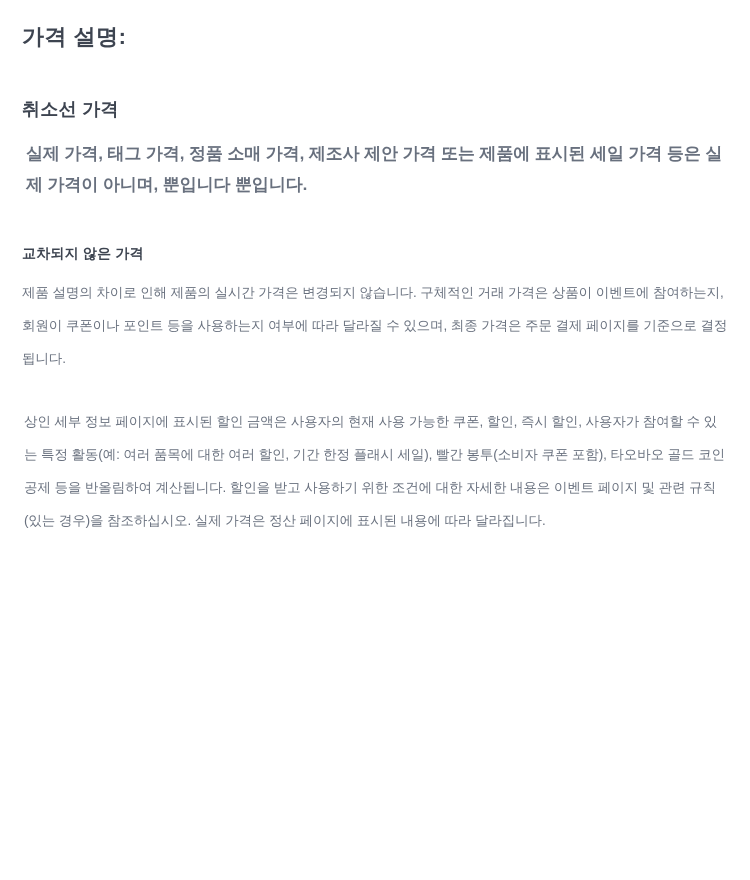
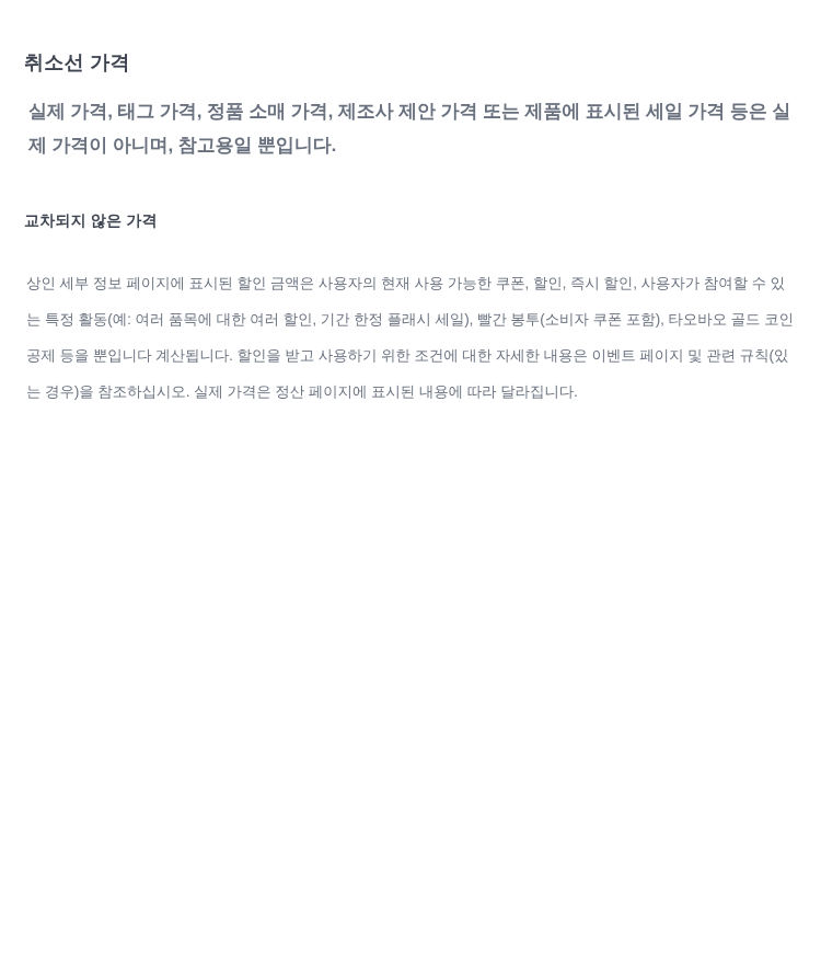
- 가격 설명:
  취소선 가격
- 실제 가격, 태그 가격, 정품 소매 가격, 제조사 제안 가격 또는 제품에 표시된 세일 가격 등은 실제 가격이 아니며, 뿐입니다 뿐입니다.
+ 실제 가격, 태그 가격, 정품 소매 가격, 제조사 제안 가격 또는 제품에 표시된 세일 가격 등은 실제 가격이 아니며, 참고용일 뿐입니다.
  교차되지 않은 가격
- 제품 설명의 차이로 인해 제품의 실시간 가격은 변경되지 않습니다. 구체적인 거래 가격은 상품이 이벤트에 참여하는지, 회원이 쿠폰이나 포인트 등을 사용하는지 여부에 따라 달라질 수 있으며, 최종 가격은 주문 결제 페이지를 기준으로 결정됩니다.
- 상인 세부 정보 페이지에 표시된 할인 금액은 사용자의 현재 사용 가능한 쿠폰, 할인, 즉시 할인, 사용자가 참여할 수 있는 특정 활동(예: 여러 품목에 대한 여러 할인, 기간 한정 플래시 세일), 빨간 봉투(소비자 쿠폰 포함), 타오바오 골드 코인 공제 등을 반올림하여 계산됩니다. 할인을 받고 사용하기 위한 조건에 대한 자세한 내용은 이벤트 페이지 및 관련 규칙(있는 경우)을 참조하십시오. 실제 가격은 정산 페이지에 표시된 내용에 따라 달라집니다.
+ 상인 세부 정보 페이지에 표시된 할인 금액은 사용자의 현재 사용 가능한 쿠폰, 할인, 즉시 할인, 사용자가 참여할 수 있는 특정 활동(예: 여러 품목에 대한 여러 할인, 기간 한정 플래시 세일), 빨간 봉투(소비자 쿠폰 포함), 타오바오 골드 코인 공제 등을 뿐입니다 계산됩니다. 할인을 받고 사용하기 위한 조건에 대한 자세한 내용은 이벤트 페이지 및 관련 규칙(있는 경우)을 참조하십시오. 실제 가격은 정산 페이지에 표시된 내용에 따라 달라집니다.
